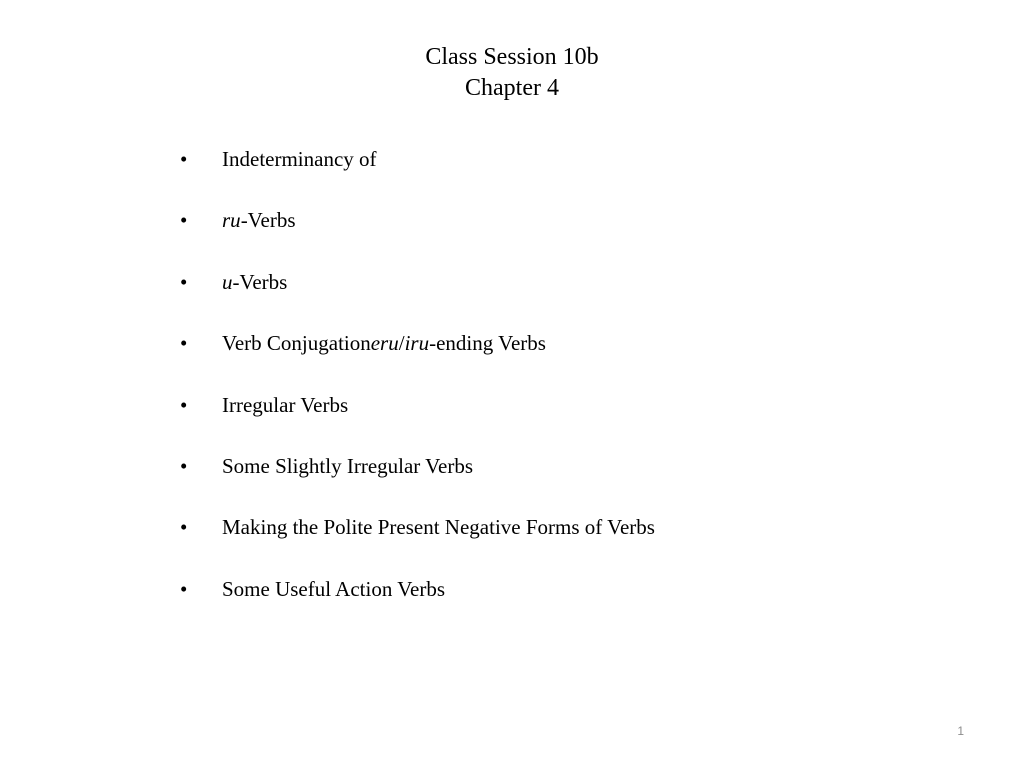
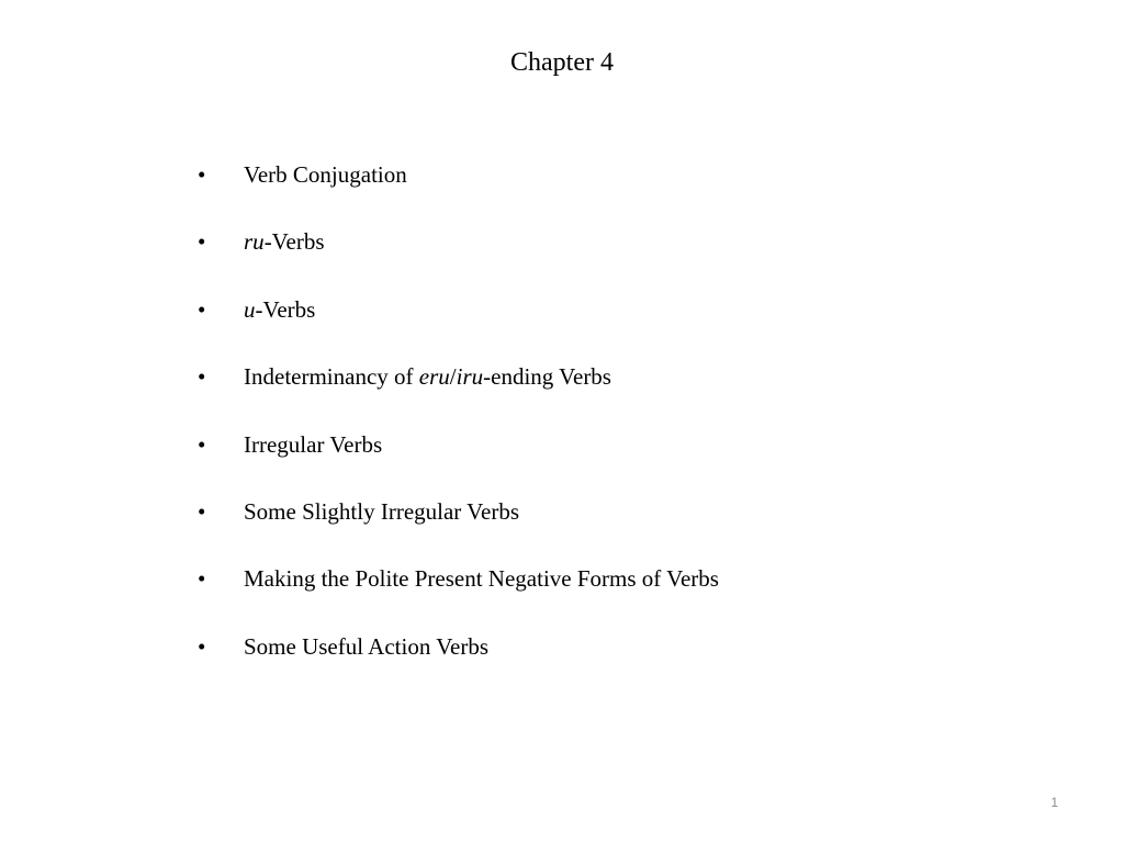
- Class Session 10b
  Chapter 4
  •
- Indeterminancy of
+ Verb Conjugation
  •
  ru-Verbs
  •
  u-Verbs
  •
- Verb Conjugationeru/iru-ending Verbs
+ Indeterminancy of eru/iru-ending Verbs
  •
  Irregular Verbs
  •
  Some Slightly Irregular Verbs
  •
  Making the Polite Present Negative Forms of Verbs
  •
  Some Useful Action Verbs
  1
